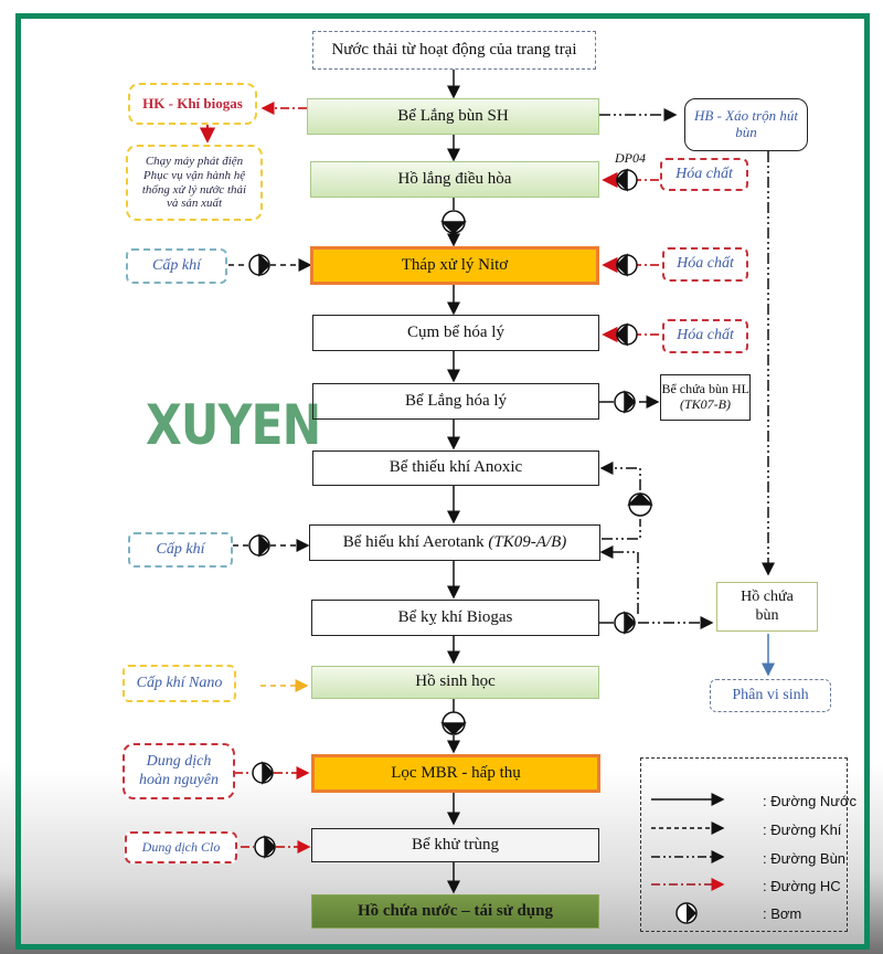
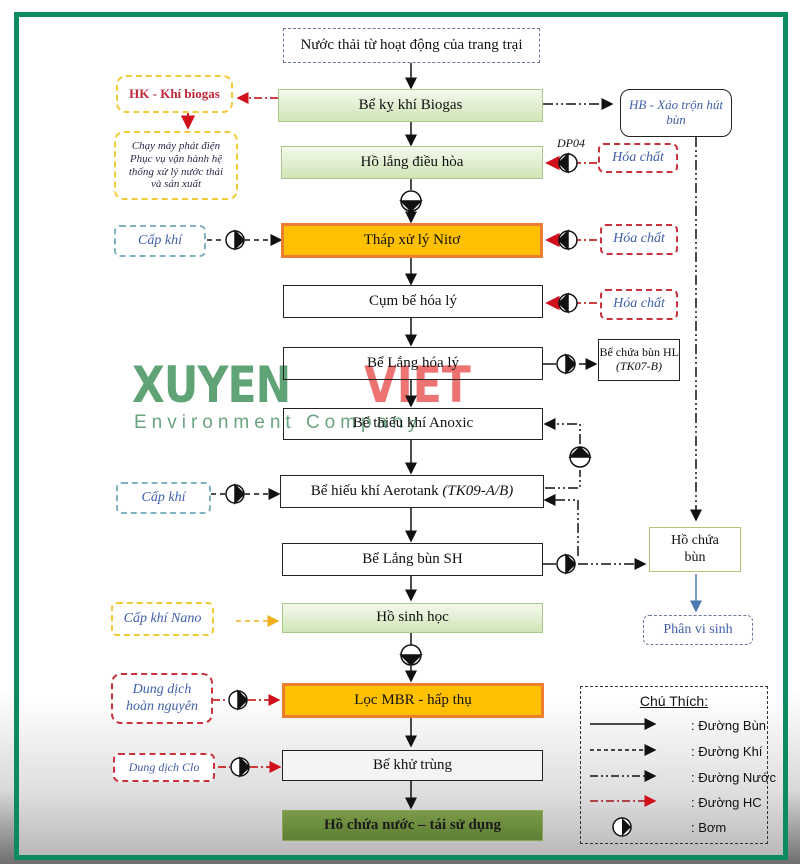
  XUYEN
+ VIET
+ Environment Company
  Nước thải từ hoạt động của trang trại
- Bể Lắng bùn SH
+ Bể kỵ khí Biogas
  Hồ lắng điều hòa
  Tháp xử lý Nitơ
  Cụm bể hóa lý
  Bể Lắng hóa lý
  Bể thiếu khí Anoxic
  Bể hiếu khí Aerotank
  (TK09-A/B)
- Bể kỵ khí Biogas
+ Bể Lắng bùn SH
  Hồ sinh học
  Lọc MBR - hấp thụ
  Bể khử trùng
  Hồ chứa nước – tái sử dụng
  HK - Khí biogas
  Chạy máy phát điện Phục vụ vận hành hệ thống xử lý nước thải và sản xuất
  HB - Xáo trộn hút bùn
  DP04
  Hóa chất
  Hóa chất
  Hóa chất
  Cấp khí
  Cấp khí
  Bể chứa bùn HL (TK07-B)
  Hồ chứa bùn
  Phân vi sinh
  Cấp khí Nano
  Dung dịch hoàn nguyên
  Dung dịch Clo
+ Chú Thích:
- : Đường Nước
+ : Đường Bùn
  : Đường Khí
- : Đường Bùn
+ : Đường Nước
  : Đường HC
  : Bơm
